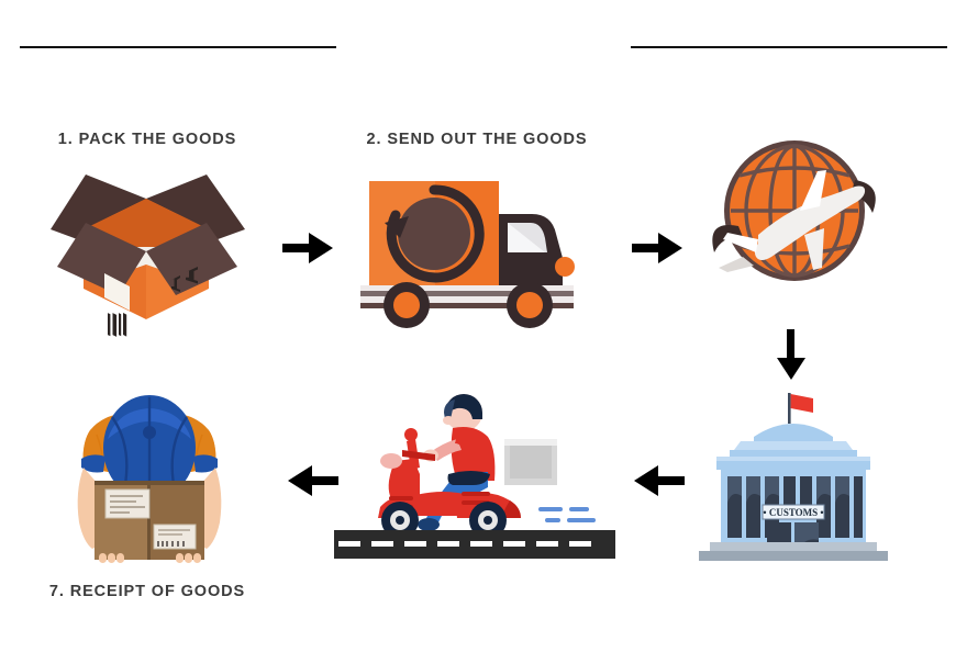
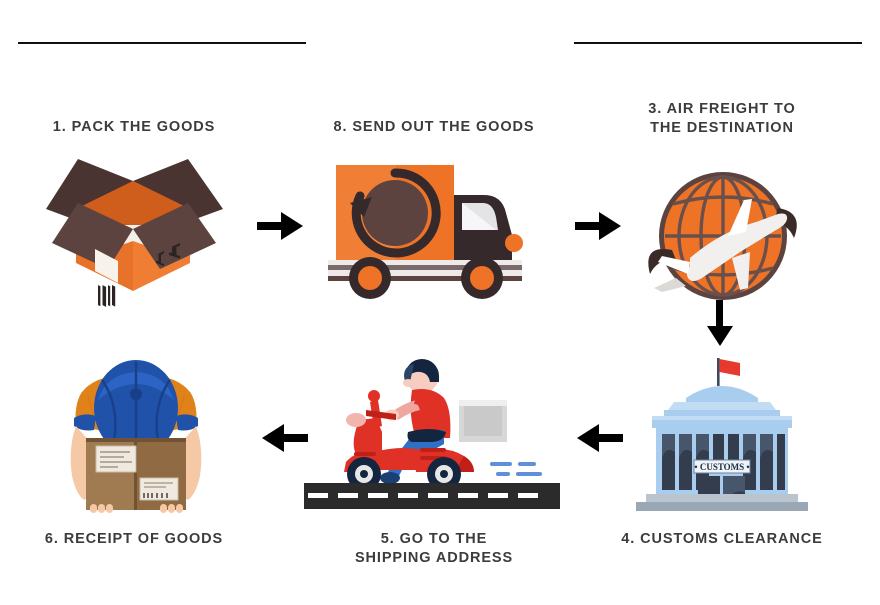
  1. PACK THE GOODS
- 2. SEND OUT THE GOODS
+ 8. SEND OUT THE GOODS
+ 3. AIR FREIGHT TO
+ THE DESTINATION
  • CUSTOMS •
+ 4. CUSTOMS CLEARANCE
+ 5. GO TO THE
+ SHIPPING ADDRESS
- 7. RECEIPT OF GOODS
+ 6. RECEIPT OF GOODS
